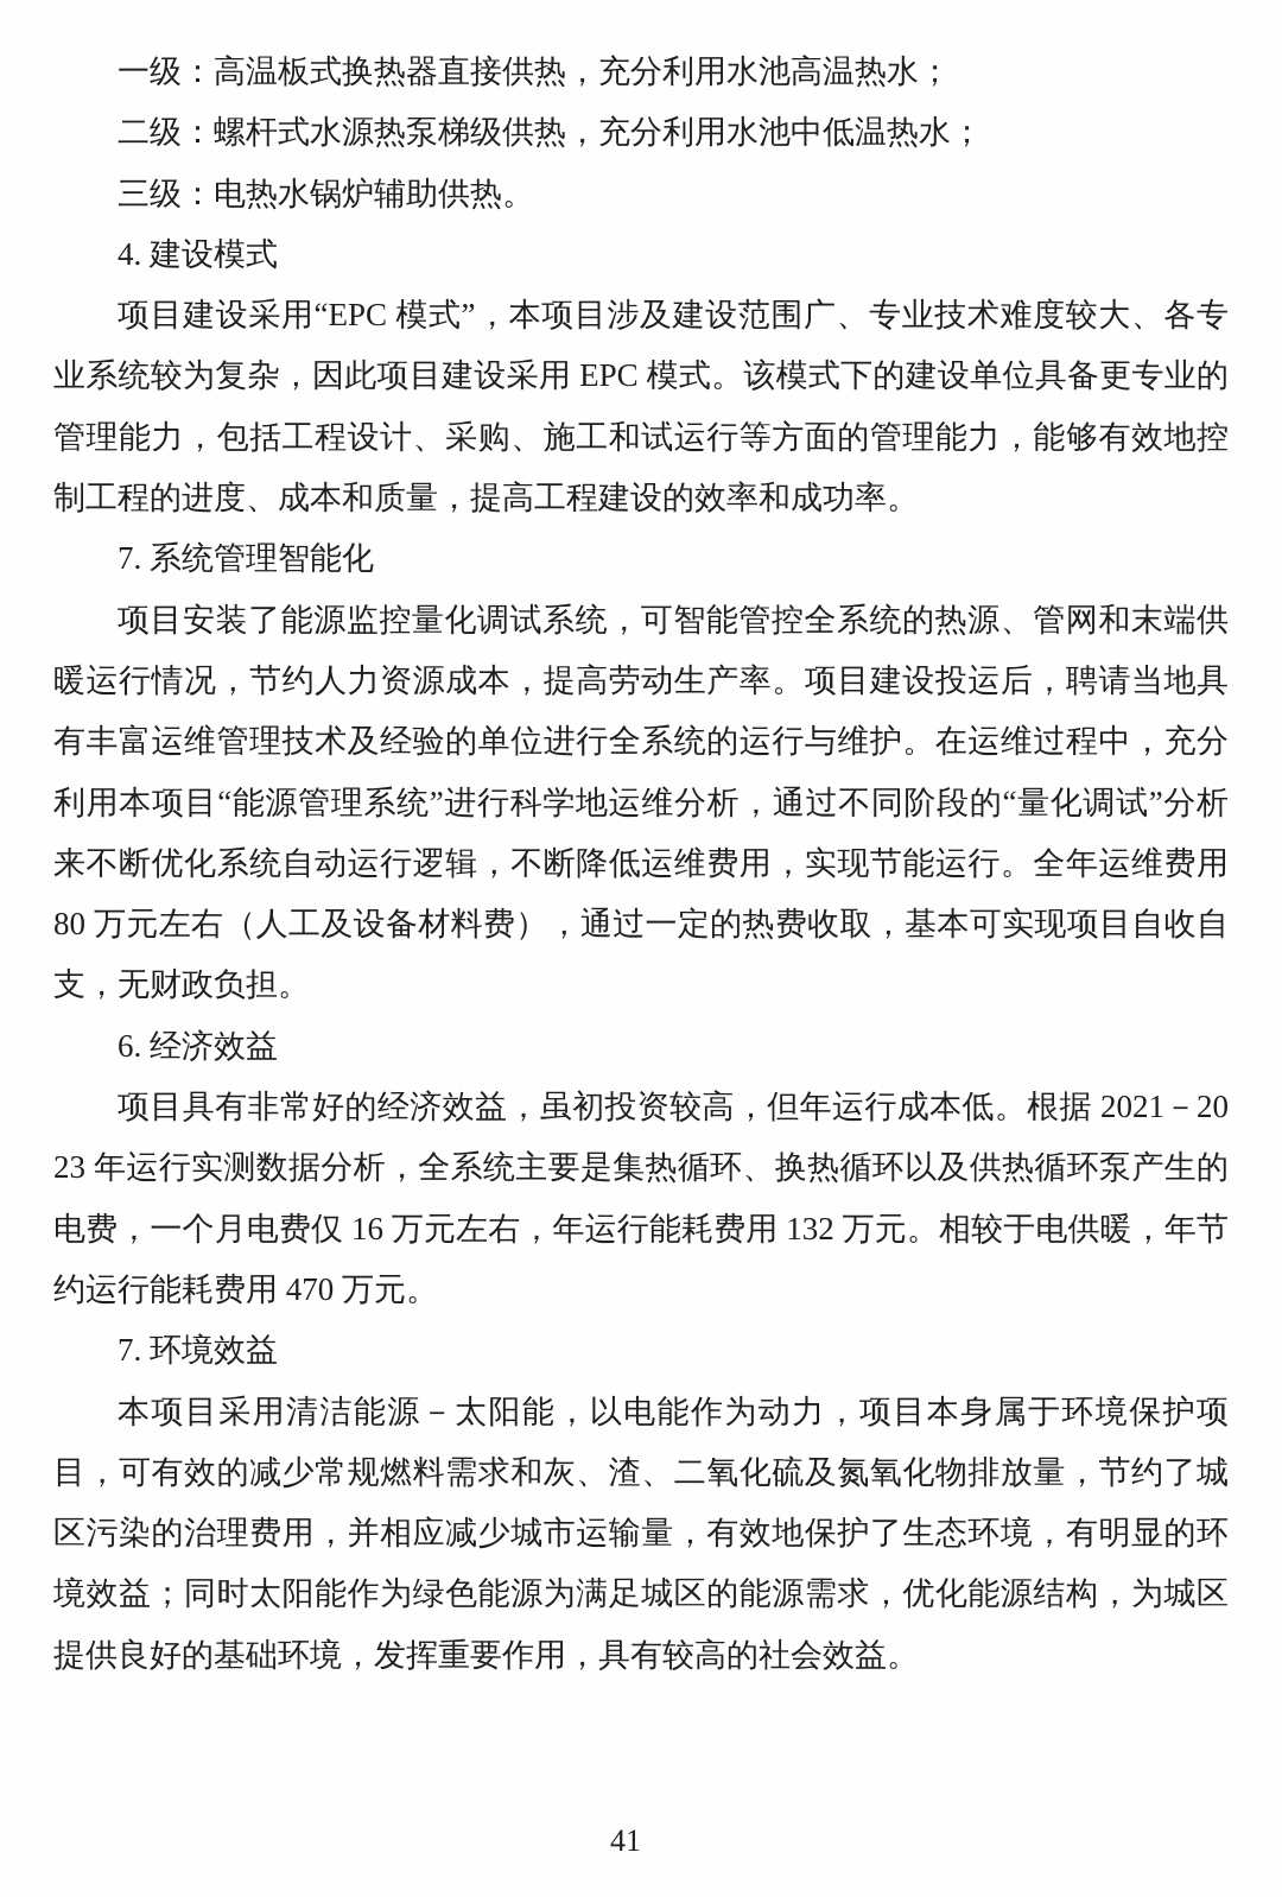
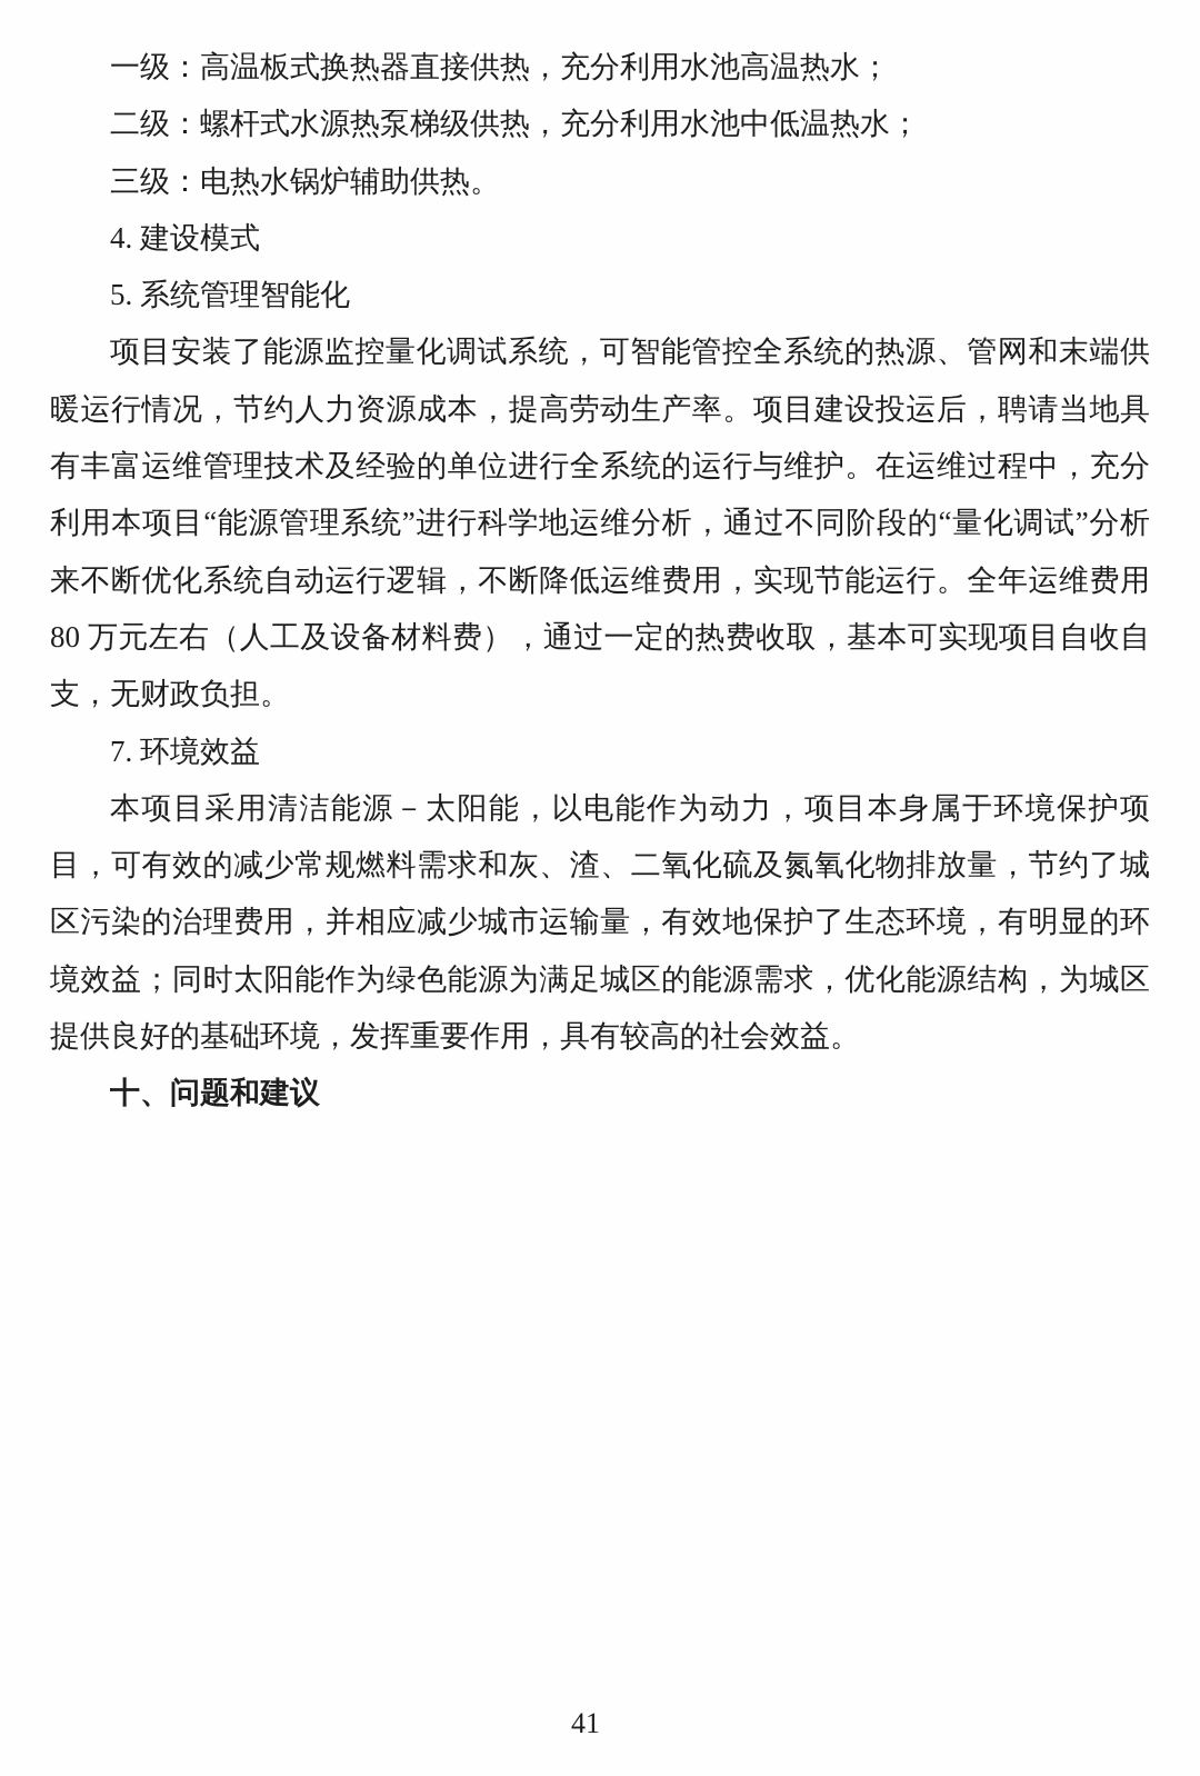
  一级：高温板式换热器直接供热，充分利用水池高温热水；
  二级：螺杆式水源热泵梯级供热，充分利用水池中低温热水；
  三级：电热水锅炉辅助供热。
  4. 建设模式
- 项目建设采用“EPC 模式”，本项目涉及建设范围广、专业技术难度较大、各专业系统较为复杂，因此项目建设采用 EPC 模式。该模式下的建设单位具备更专业的管理能力，包括工程设计、采购、施工和试运行等方面的管理能力，能够有效地控制工程的进度、成本和质量，提高工程建设的效率和成功率。
- 7. 系统管理智能化
+ 5. 系统管理智能化
  项目安装了能源监控量化调试系统，可智能管控全系统的热源、管网和末端供暖运行情况，节约人力资源成本，提高劳动生产率。项目建设投运后，聘请当地具有丰富运维管理技术及经验的单位进行全系统的运行与维护。在运维过程中，充分利用本项目“能源管理系统”进行科学地运维分析，通过不同阶段的“量化调试”分析来不断优化系统自动运行逻辑，不断降低运维费用，实现节能运行。全年运维费用 80 万元左右（人工及设备材料费），通过一定的热费收取，基本可实现项目自收自支，无财政负担。
- 6. 经济效益
- 项目具有非常好的经济效益，虽初投资较高，但年运行成本低。根据 2021－2023 年运行实测数据分析，全系统主要是集热循环、换热循环以及供热循环泵产生的电费，一个月电费仅 16 万元左右，年运行能耗费用 132 万元。相较于电供暖，年节约运行能耗费用 470 万元。
  7. 环境效益
  本项目采用清洁能源－太阳能，以电能作为动力，项目本身属于环境保护项目，可有效的减少常规燃料需求和灰、渣、二氧化硫及氮氧化物排放量，节约了城区污染的治理费用，并相应减少城市运输量，有效地保护了生态环境，有明显的环境效益；同时太阳能作为绿色能源为满足城区的能源需求，优化能源结构，为城区提供良好的基础环境，发挥重要作用，具有较高的社会效益。
+ 十、问题和建议
  41
